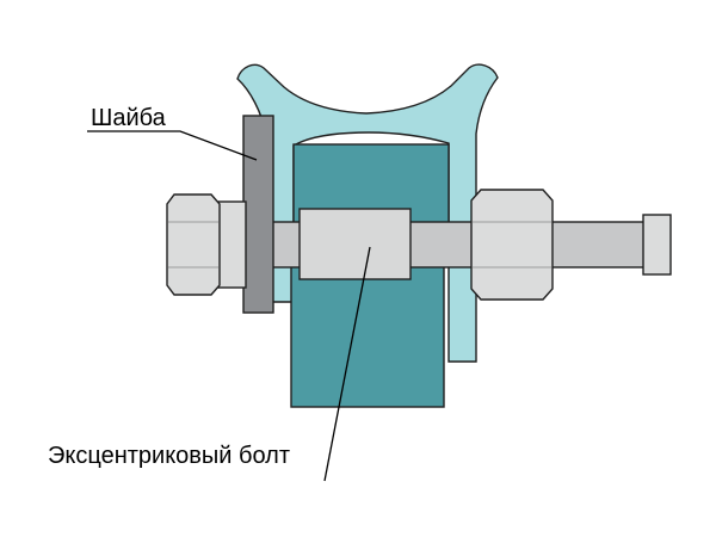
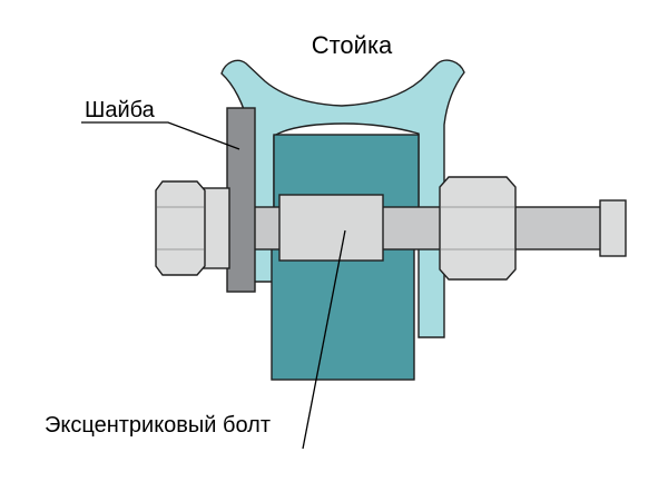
+ Стойка
  Шайба
  Эксцентриковый болт
